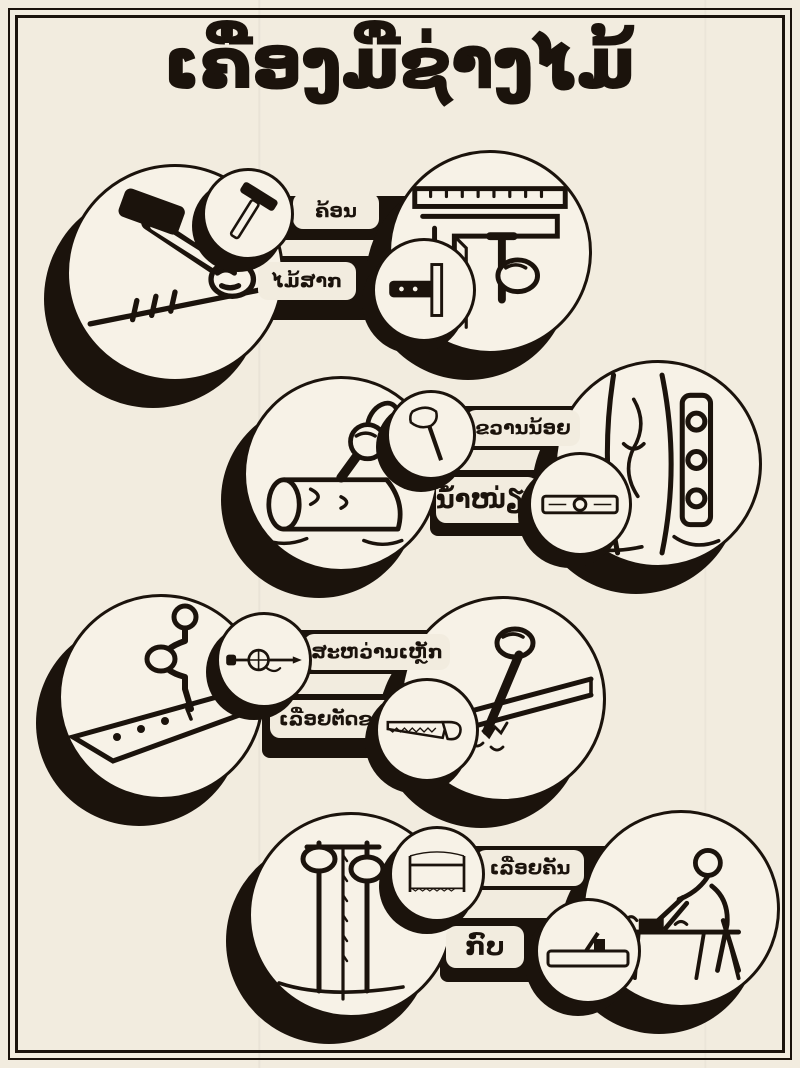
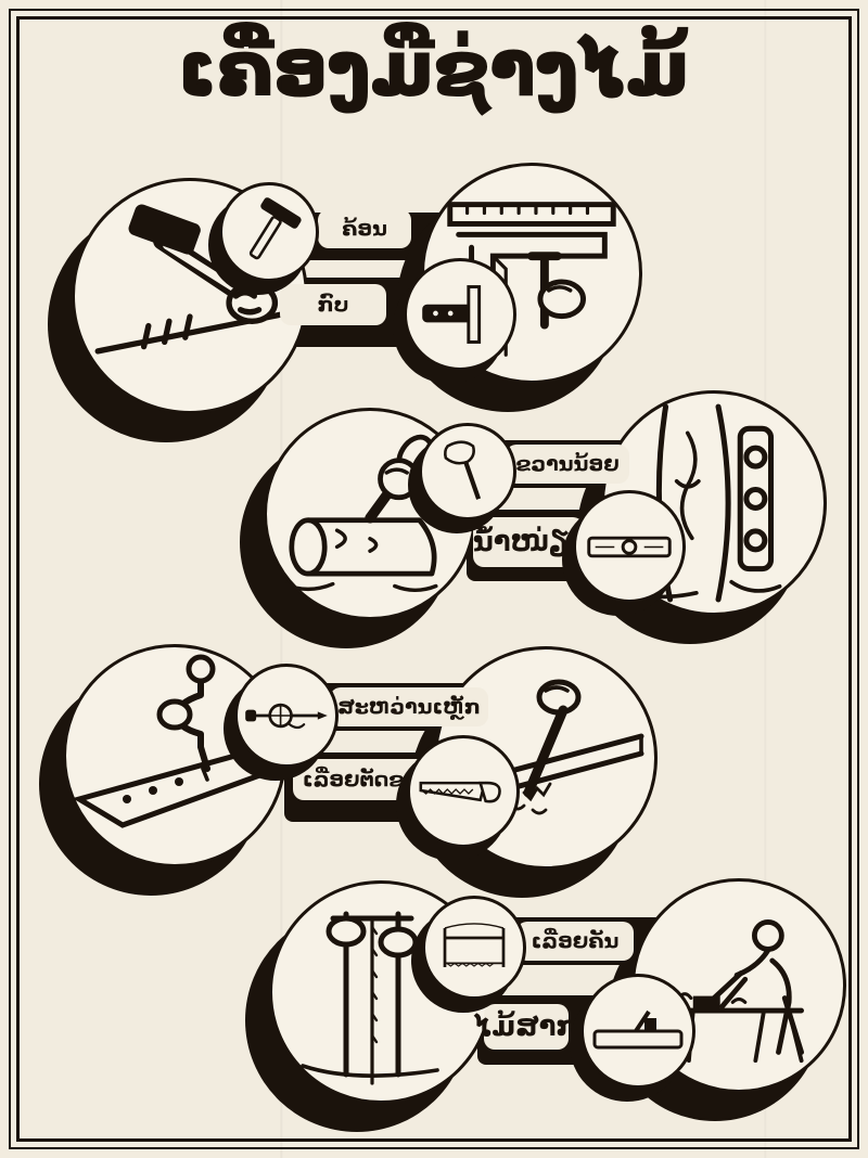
  ຄ້ອນ
- ໄມ້ສາກ
+ ກົບ
  ຂວານນ້ອຍ
  ນ້ຳໜ່ຽ
  ສະຫວ່ານເຫຼັກ
  ເລື່ອຍຕັດຊ
  ເລື່ອຍຄັນ
- ກົບ
+ ໄມ້ສາກ
